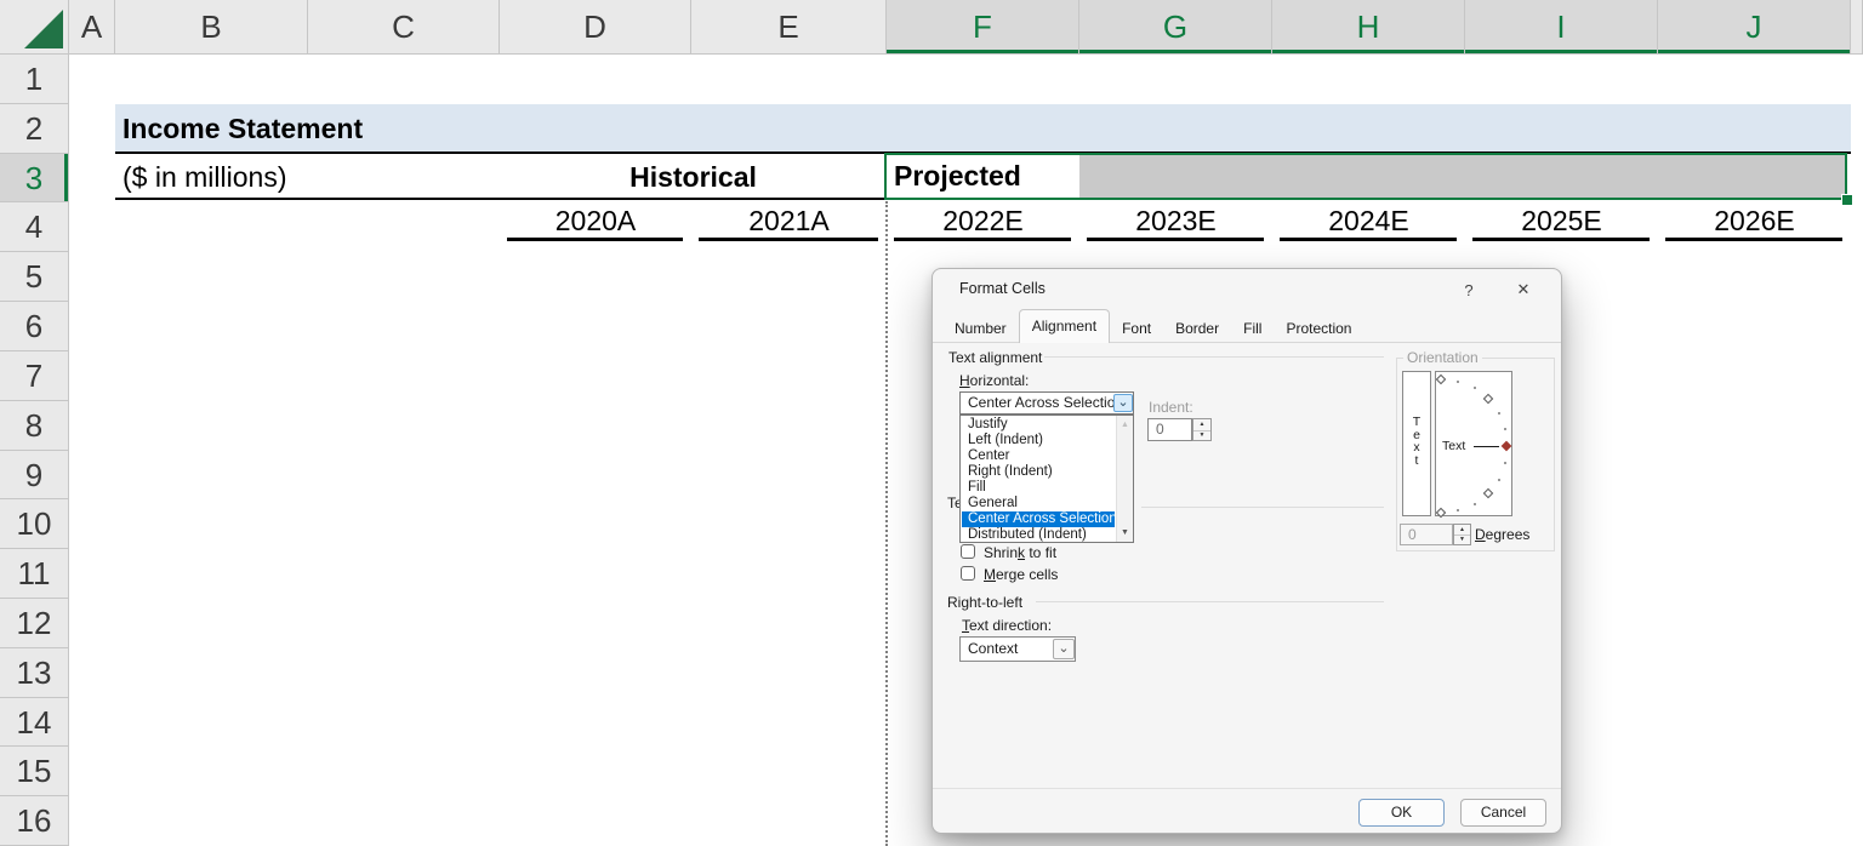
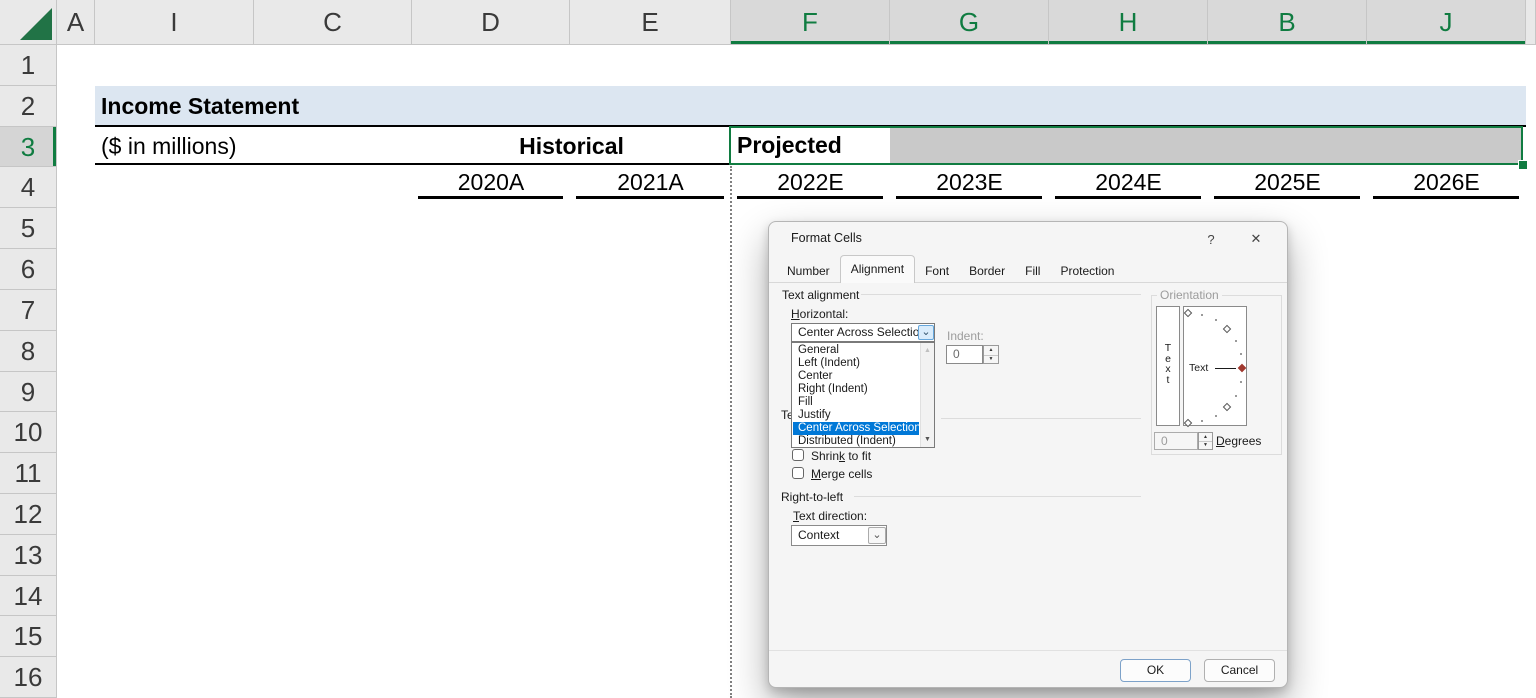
  A
- B
+ I
  C
  D
  E
  F
  G
  H
- I
+ B
  J
  1
  2
  3
  4
  5
  6
  7
  8
  9
  10
  11
  12
  13
  14
  15
  16
  Income Statement
  ($ in millions)
  Historical
  Projected
  2020A
  2021A
  2022E
  2023E
  2024E
  2025E
  2026E
  Format Cells
  ?
  ✕
  Number
  Alignment
  Font
  Border
  Fill
  Protection
  Text alignment
  Horizontal:
  Center Across Selectio
  ⌄
- Justify
+ General
  Left (Indent)
  Center
  Right (Indent)
  Fill
- General
+ Justify
  Center Across Selection
  Distributed (Indent)
  Indent:
  0
  Shrink to fit
  Merge cells
  Right-to-left
  Text direction:
  Context
  ⌄
  Orientation
  T
  e
  x
  t
  Text
  0
  Degrees
  OK
  Cancel
